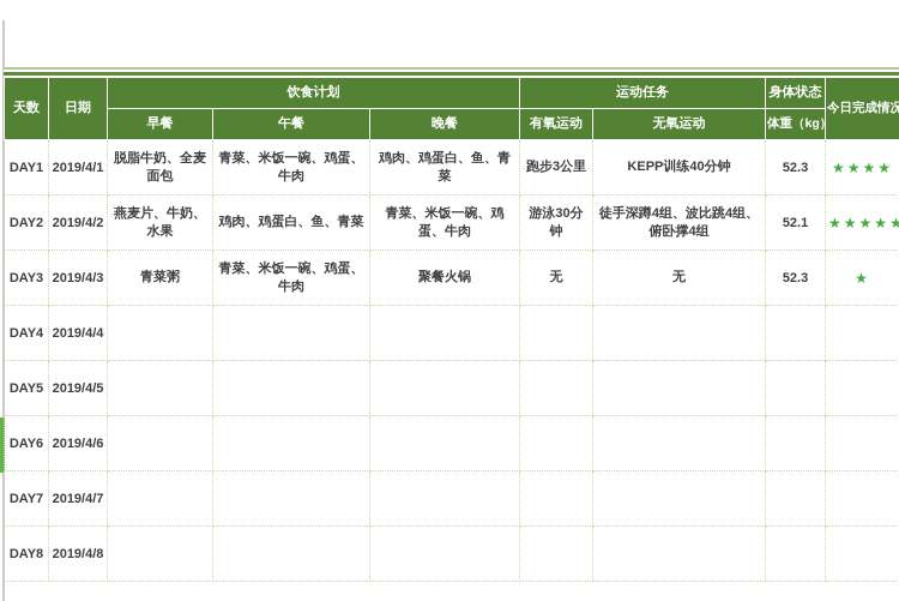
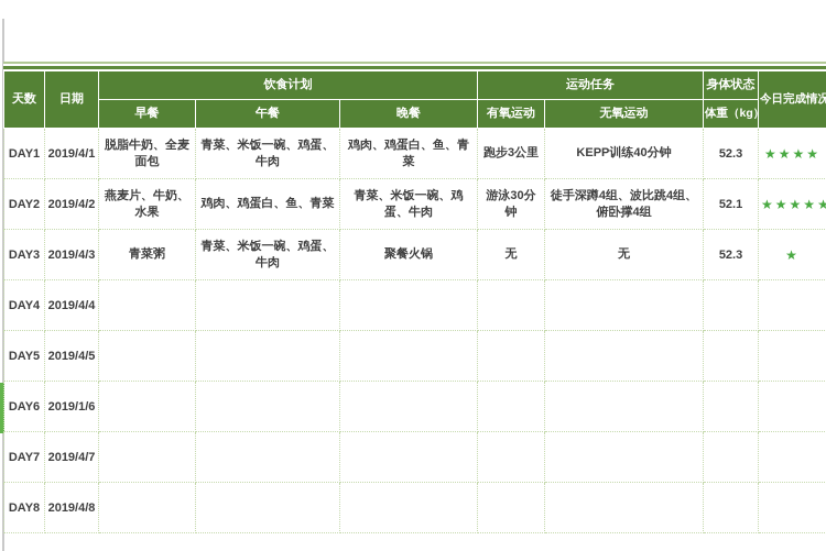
  天数	日期	饮食计划	运动任务	身体状态	今日完成情况
  早餐	午餐	晚餐	有氧运动	无氧运动	体重（kg
  DAY1	2019/4/1	脱脂牛奶、全麦面包	青菜、米饭一碗、鸡蛋、牛肉	鸡肉、鸡蛋白、鱼、青菜	跑步3公里	KEPP训练40分钟	52.3	★★★★
  DAY2	2019/4/2	燕麦片、牛奶、水果	鸡肉、鸡蛋白、鱼、青菜	青菜、米饭一碗、鸡蛋、牛肉	游泳30分钟	徒手深蹲4组、波比跳4组、俯卧撑4组	52.1	★★★★★
  DAY3	2019/4/3	青菜粥	青菜、米饭一碗、鸡蛋、牛肉	聚餐火锅	无	无	52.3	★
  DAY4	2019/4/4
  DAY5	2019/4/5
- DAY6	2019/4/6
+ DAY6	2019/1/6
  DAY7	2019/4/7
  DAY8	2019/4/8
